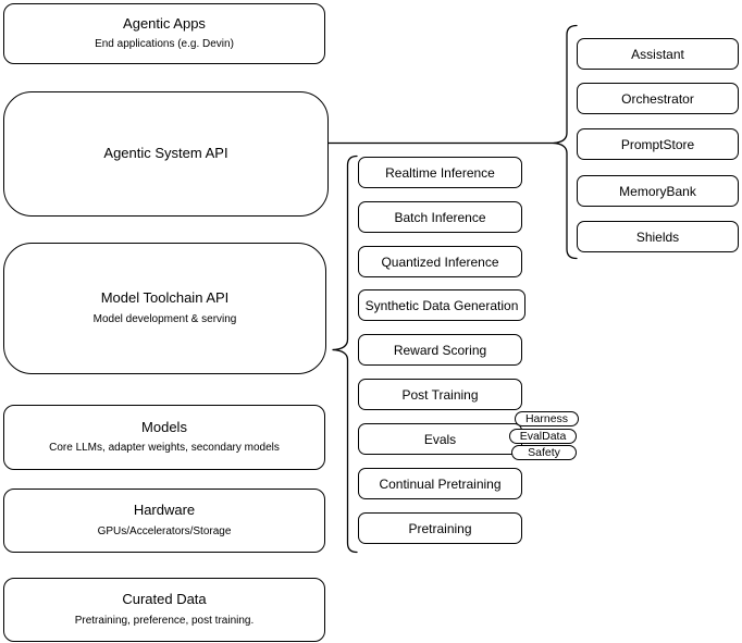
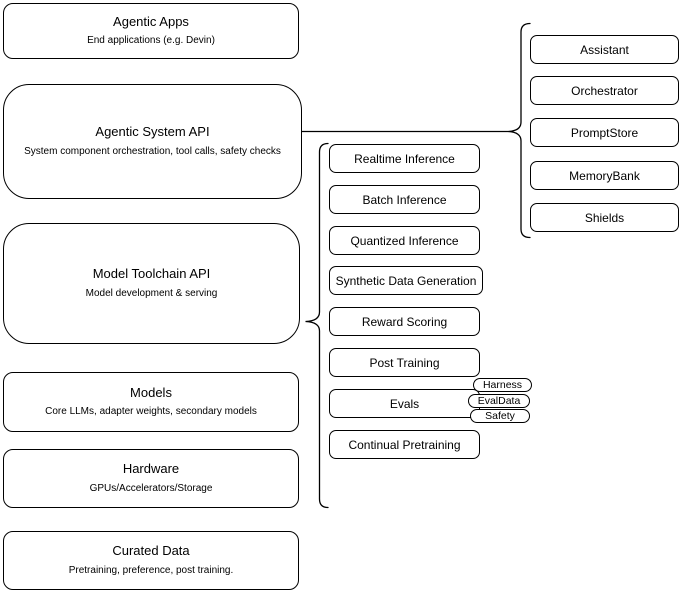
  Agentic Apps
  End applications (e.g. Devin)
  Agentic System API
+ System component orchestration, tool calls, safety checks
  Model Toolchain API
  Model development & serving
  Models
  Core LLMs, adapter weights, secondary models
  Hardware
  GPUs/Accelerators/Storage
  Curated Data
  Pretraining, preference, post training.
  Realtime Inference
  Batch Inference
  Quantized Inference
  Synthetic Data Generation
  Reward Scoring
  Post Training
  Evals
  Continual Pretraining
- Pretraining
  Harness
  EvalData
  Safety
  Assistant
  Orchestrator
  PromptStore
  MemoryBank
  Shields
